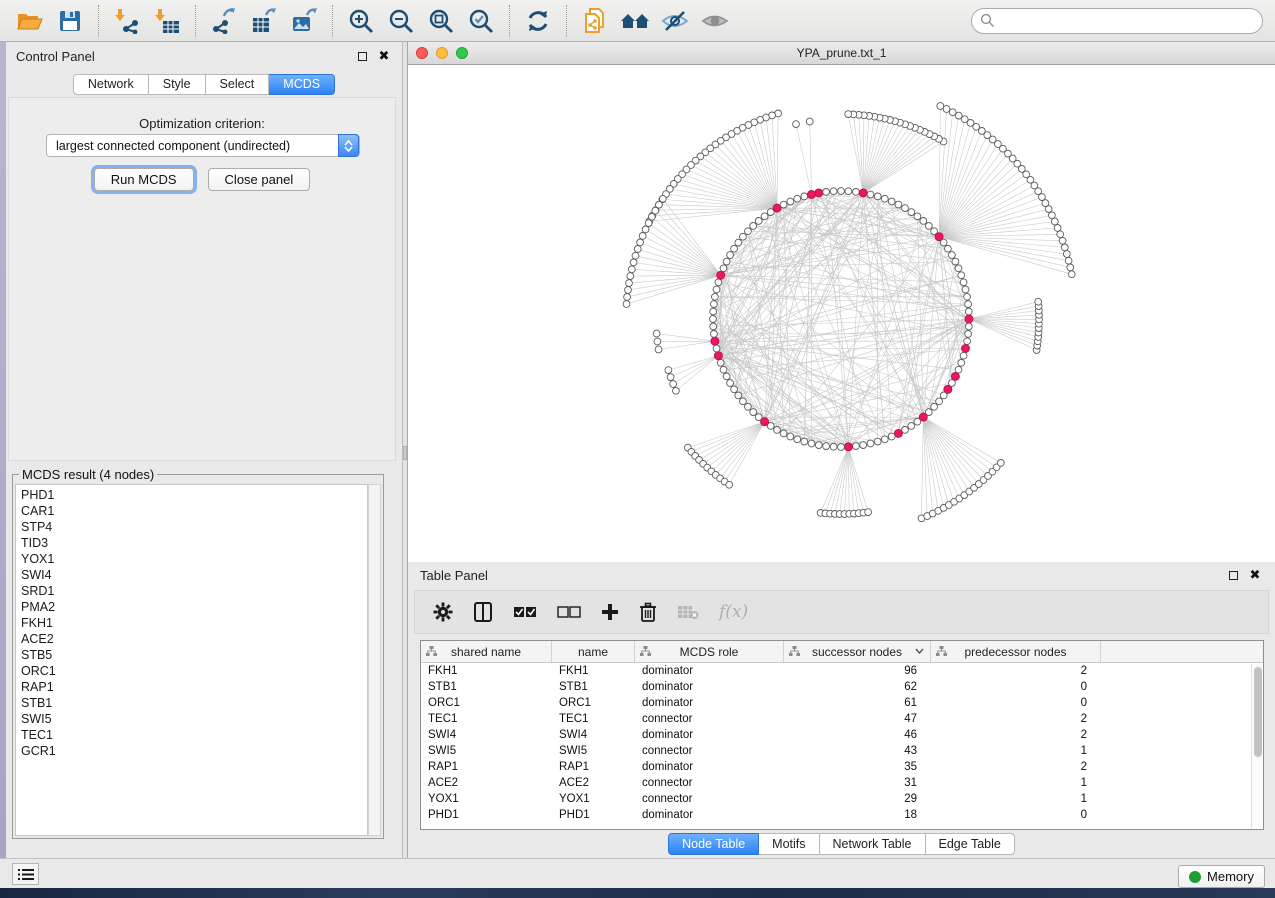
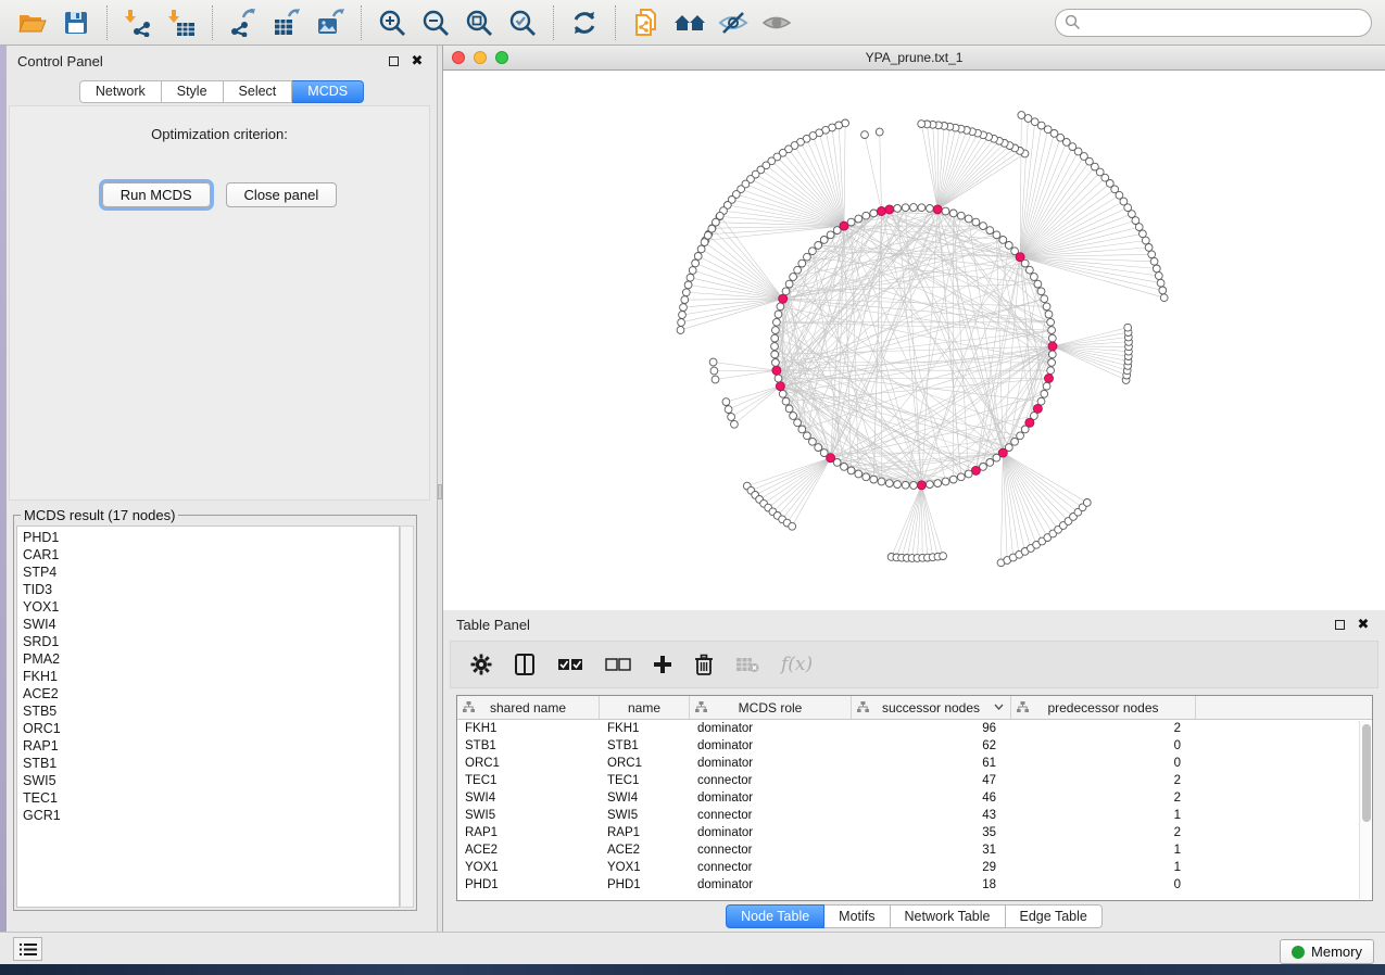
  Control Panel
  ✖
  Network
  Style
  Select
  MCDS
  Optimization criterion:
- largest connected component (undirected)
  Run MCDS
  Close panel
- MCDS result (4 nodes)
+ MCDS result (17 nodes)
  PHD1
  CAR1
  STP4
  TID3
  YOX1
  SWI4
  SRD1
  PMA2
  FKH1
  ACE2
  STB5
  ORC1
  RAP1
  STB1
  SWI5
  TEC1
  GCR1
  YPA_prune.txt_1
  Table Panel
  ✖
  f(x)
  shared name
  name
  MCDS role
  successor nodes
  predecessor nodes
  FKH1
  FKH1
  dominator
  96
  2
  STB1
  STB1
  dominator
  62
  0
  ORC1
  ORC1
  dominator
  61
  0
  TEC1
  TEC1
  connector
  47
  2
  SWI4
  SWI4
  dominator
  46
  2
  SWI5
  SWI5
  connector
  43
  1
  RAP1
  RAP1
  dominator
  35
  2
  ACE2
  ACE2
  connector
  31
  1
  YOX1
  YOX1
  connector
  29
  1
  PHD1
  PHD1
  dominator
  18
  0
  Node Table
  Motifs
  Network Table
  Edge Table
  Memory
